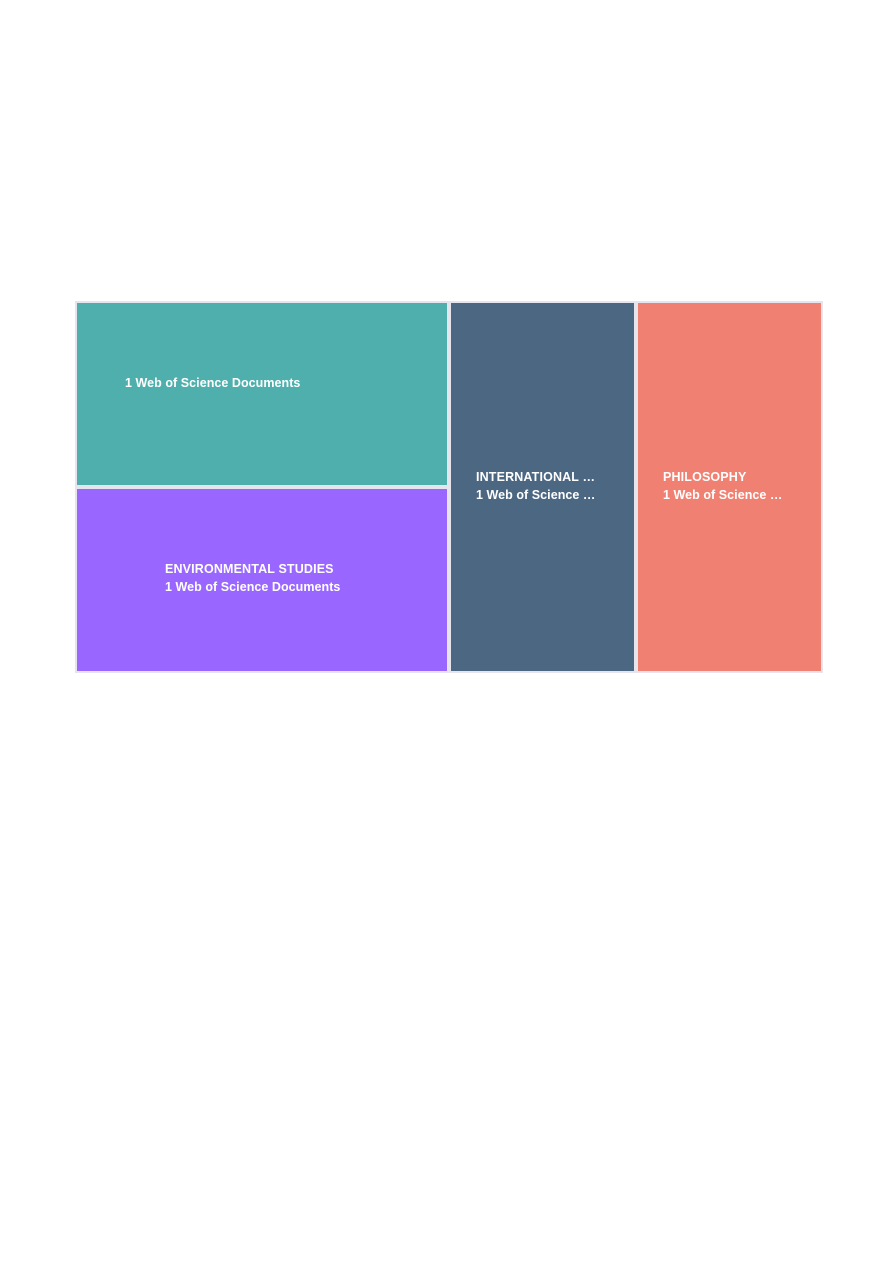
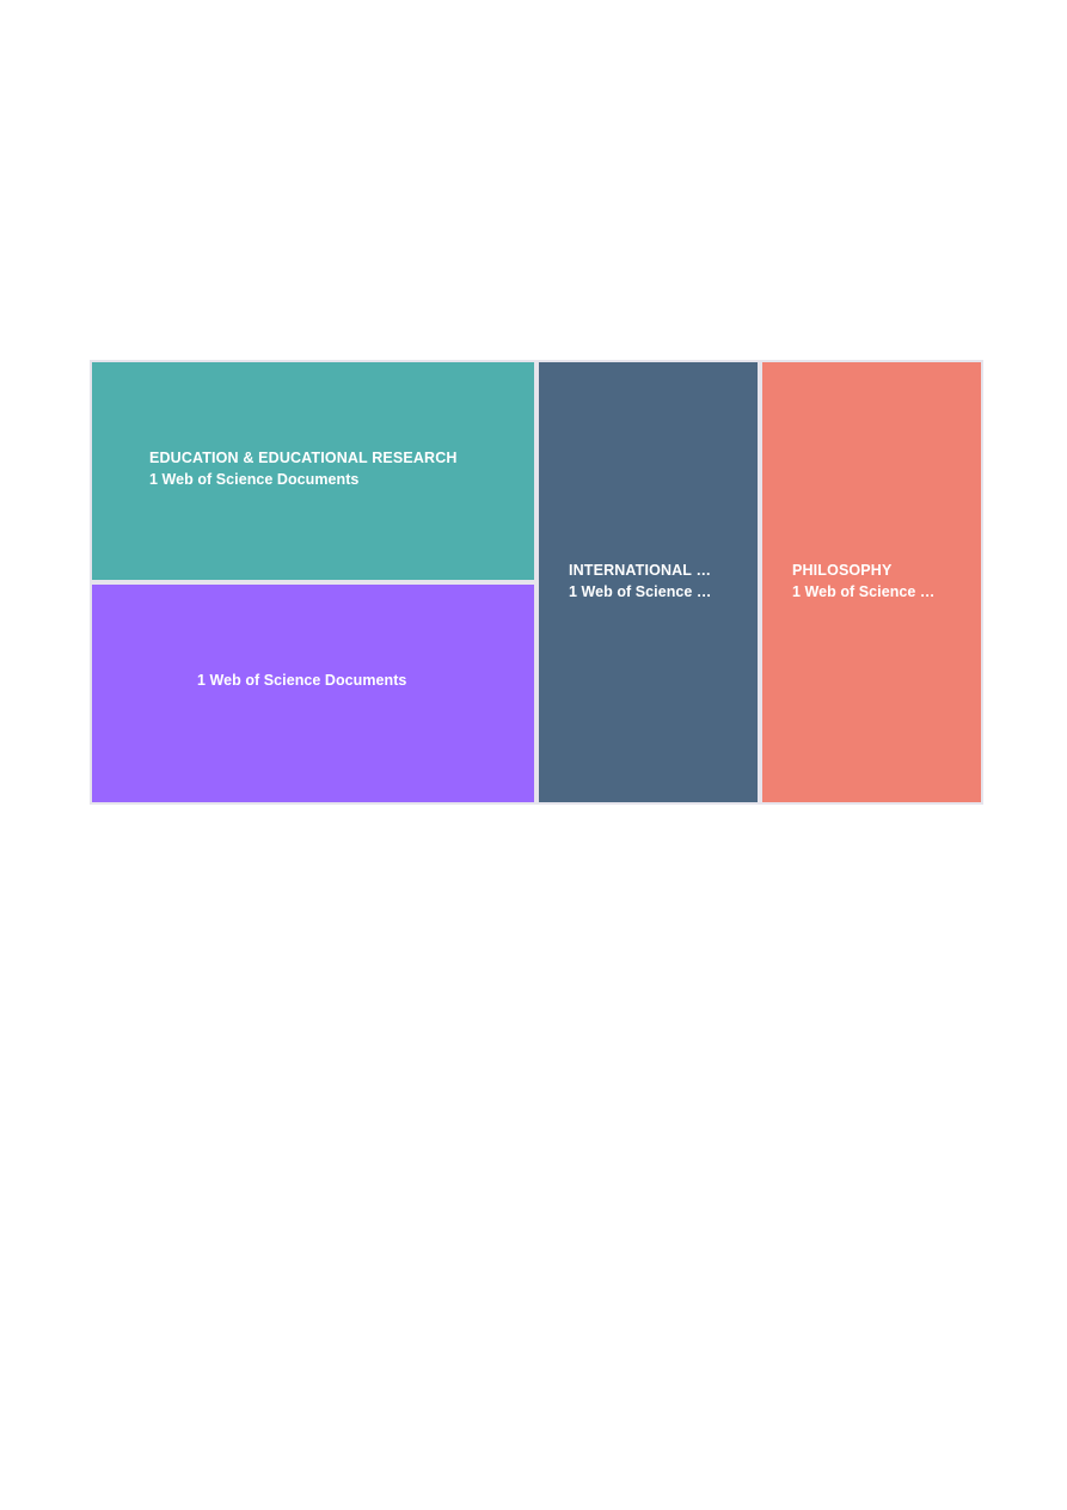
+ EDUCATION & EDUCATIONAL RESEARCH
  1 Web of Science Documents
- ENVIRONMENTAL STUDIES
  1 Web of Science Documents
  INTERNATIONAL …
  1 Web of Science …
  PHILOSOPHY
  1 Web of Science …
